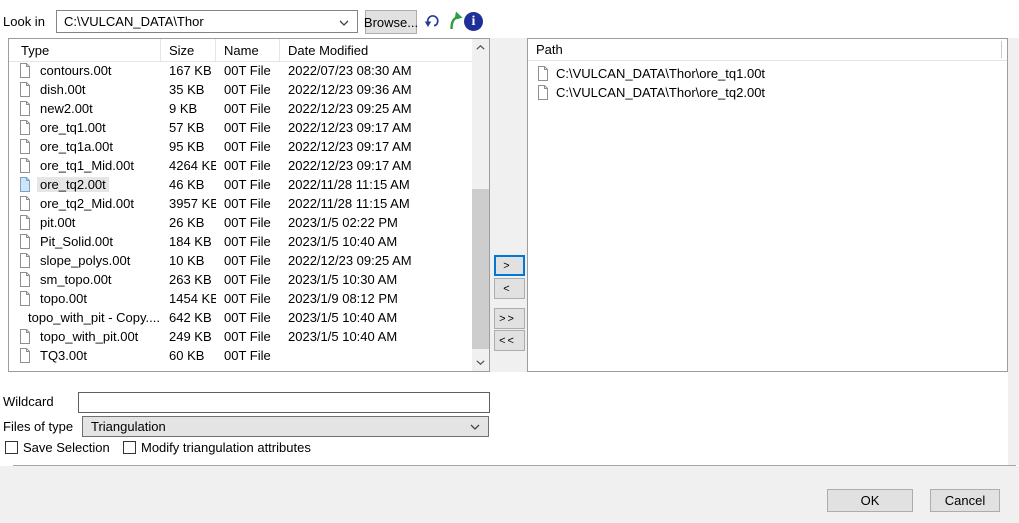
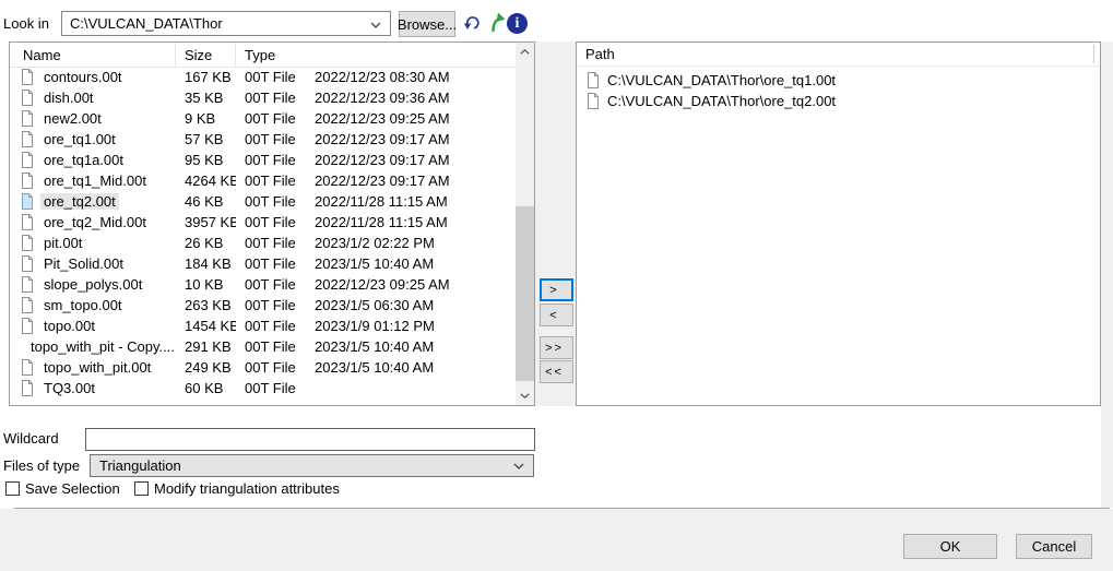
  Look in
  C:\VULCAN_DATA\Thor
  Browse...
  i
- Type
+ Name
  Size
- Name
+ Type
- Date Modified
  contours.00t
  167 KB
  00T File
- 2022/07/23 08:30 AM
+ 2022/12/23 08:30 AM
  dish.00t
  35 KB
  00T File
  2022/12/23 09:36 AM
  new2.00t
  9 KB
  00T File
  2022/12/23 09:25 AM
  ore_tq1.00t
  57 KB
  00T File
  2022/12/23 09:17 AM
  ore_tq1a.00t
  95 KB
  00T File
  2022/12/23 09:17 AM
  ore_tq1_Mid.00t
  4264 KB
  00T File
  2022/12/23 09:17 AM
  ore_tq2.00t
  46 KB
  00T File
  2022/11/28 11:15 AM
  ore_tq2_Mid.00t
  3957 KB
  00T File
  2022/11/28 11:15 AM
  pit.00t
  26 KB
  00T File
- 2023/1/5 02:22 PM
+ 2023/1/2 02:22 PM
  Pit_Solid.00t
  184 KB
  00T File
  2023/1/5 10:40 AM
  slope_polys.00t
  10 KB
  00T File
  2022/12/23 09:25 AM
  sm_topo.00t
  263 KB
  00T File
- 2023/1/5 10:30 AM
+ 2023/1/5 06:30 AM
  topo.00t
  1454 KB
  00T File
- 2023/1/9 08:12 PM
+ 2023/1/9 01:12 PM
  topo_with_pit - Copy....
- 642 KB
+ 291 KB
  00T File
  2023/1/5 10:40 AM
  topo_with_pit.00t
  249 KB
  00T File
  2023/1/5 10:40 AM
  TQ3.00t
  60 KB
  00T File
  >
  <
  >>
  <<
  Path
  C:\VULCAN_DATA\Thor\ore_tq1.00t
  C:\VULCAN_DATA\Thor\ore_tq2.00t
  Wildcard
  Files of type
  Triangulation
  Save Selection
  Modify triangulation attributes
  OK
  Cancel
